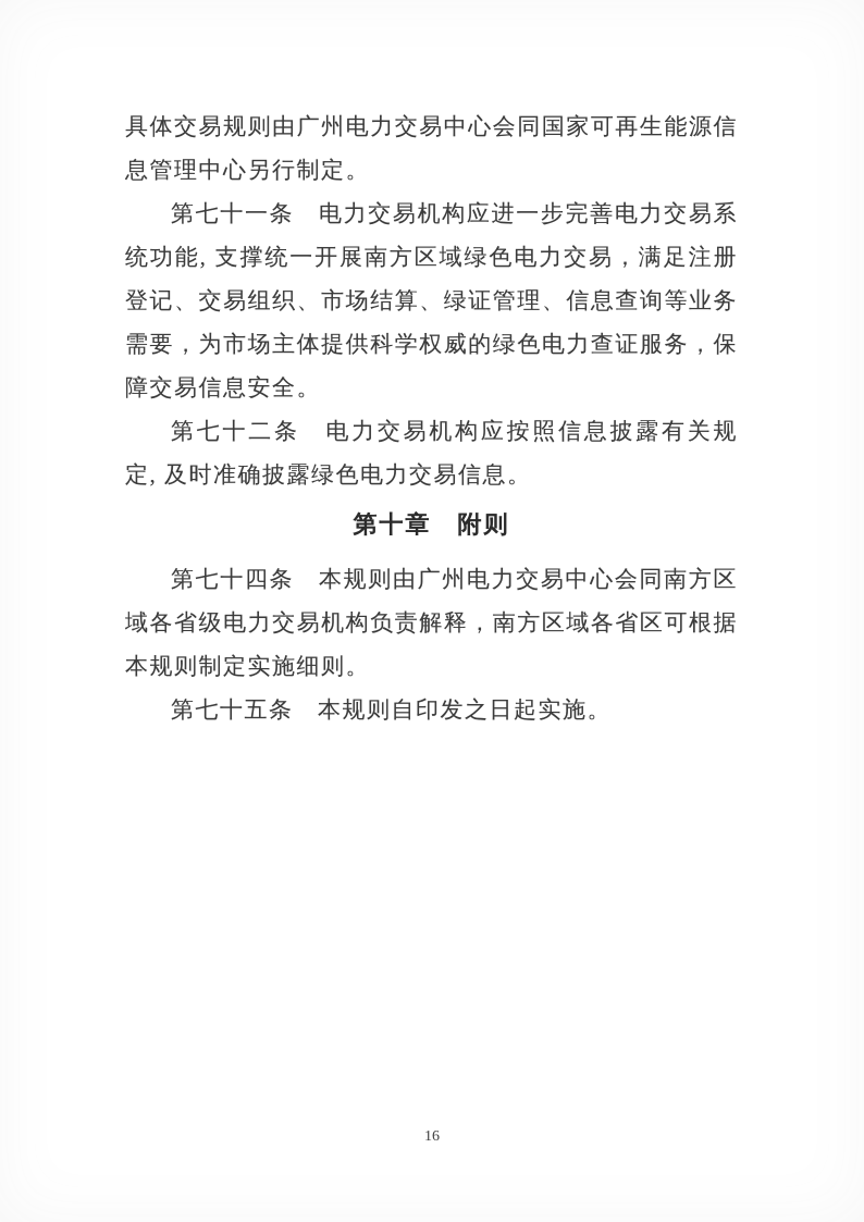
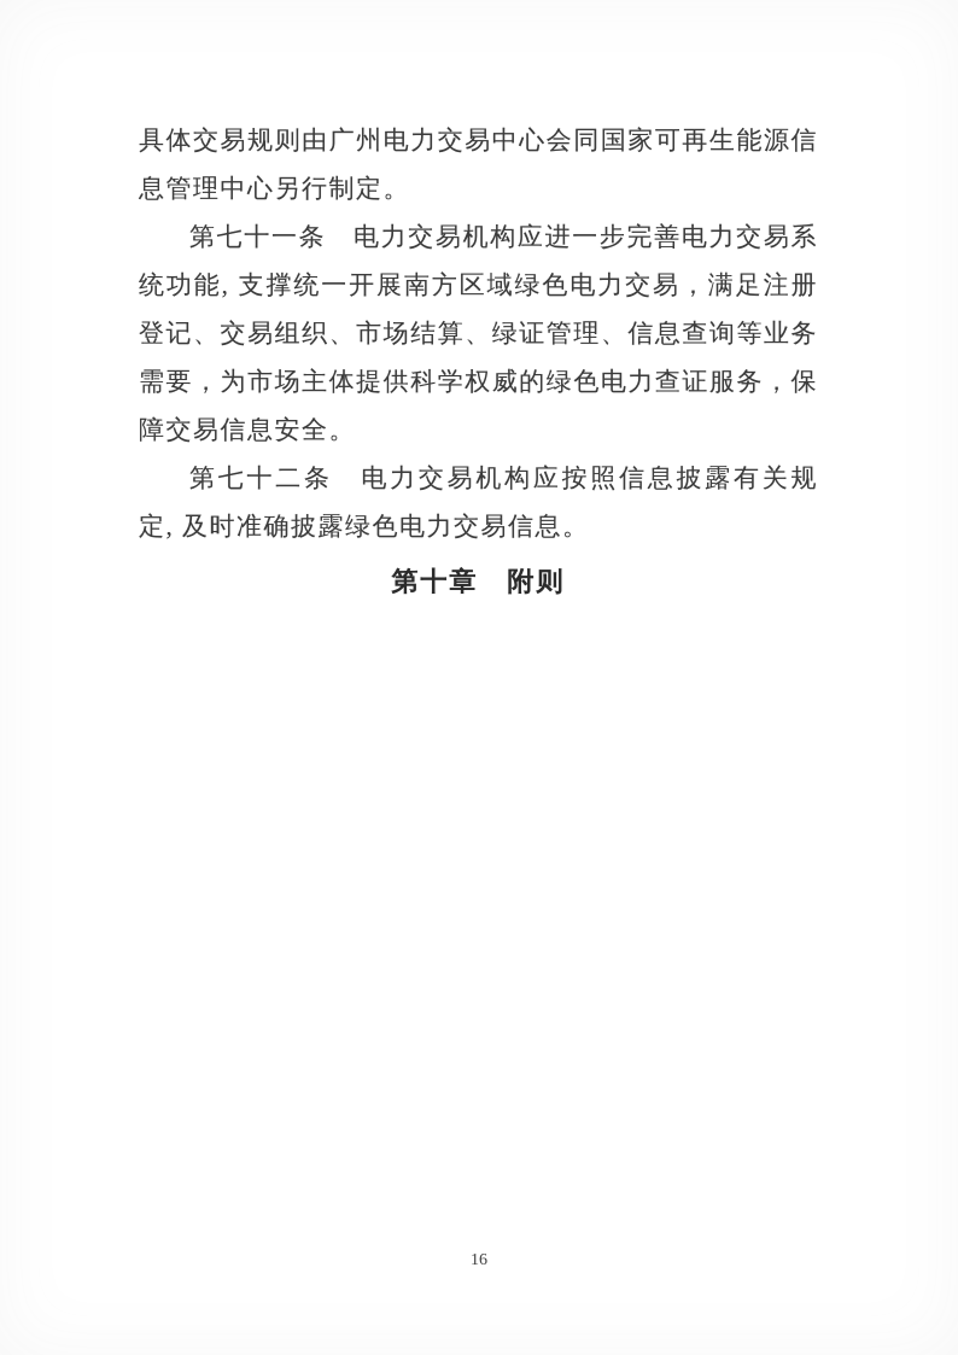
  具体交易规则由广州电力交易中心会同国家可再生能源信息管理中心另行制定。
  第七十一条 电力交易机构应进一步完善电力交易系统功能, 支撑统一开展南方区域绿色电力交易，满足注册登记、交易组织、市场结算、绿证管理、信息查询等业务需要，为市场主体提供科学权威的绿色电力查证服务，保障交易信息安全。
  第七十二条 电力交易机构应按照信息披露有关规定, 及时准确披露绿色电力交易信息。
  第十章 附则
- 第七十四条 本规则由广州电力交易中心会同南方区域各省级电力交易机构负责解释，南方区域各省区可根据本规则制定实施细则。
- 第七十五条 本规则自印发之日起实施。
  16
